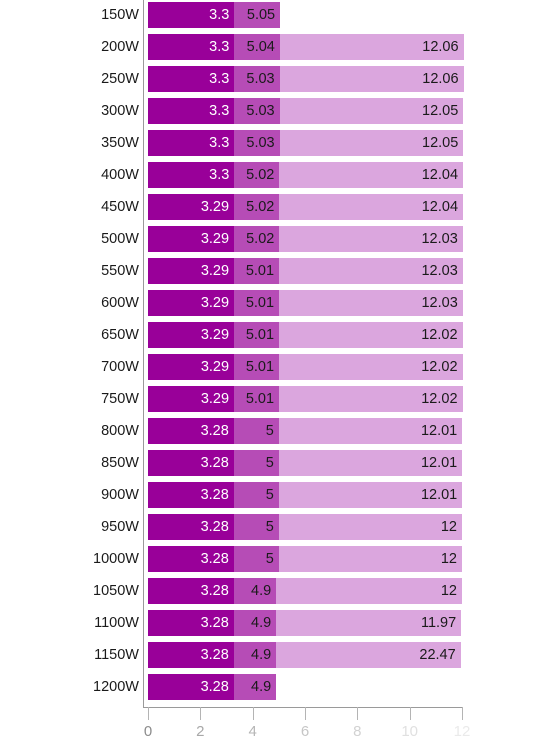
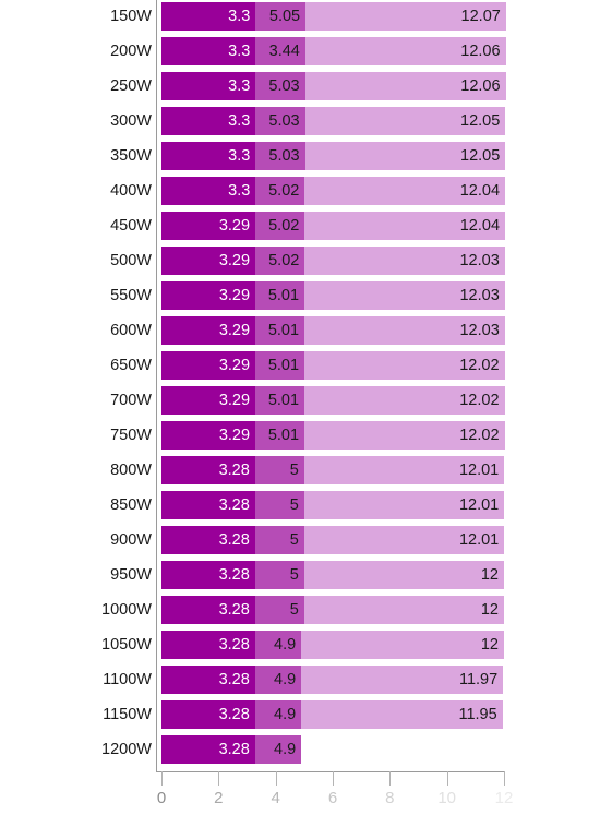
  150W
  3.3
  5.05
+ 12.07
  200W
  3.3
- 5.04
+ 3.44
  12.06
  250W
  3.3
  5.03
  12.06
  300W
  3.3
  5.03
  12.05
  350W
  3.3
  5.03
  12.05
  400W
  3.3
  5.02
  12.04
  450W
  3.29
  5.02
  12.04
  500W
  3.29
  5.02
  12.03
  550W
  3.29
  5.01
  12.03
  600W
  3.29
  5.01
  12.03
  650W
  3.29
  5.01
  12.02
  700W
  3.29
  5.01
  12.02
  750W
  3.29
  5.01
  12.02
  800W
  3.28
  5
  12.01
  850W
  3.28
  5
  12.01
  900W
  3.28
  5
  12.01
  950W
  3.28
  5
  12
  1000W
  3.28
  5
  12
  1050W
  3.28
  4.9
  12
  1100W
  3.28
  4.9
  11.97
  1150W
  3.28
  4.9
- 22.47
+ 11.95
  1200W
  3.28
  4.9
  0
  2
  4
  6
  8
  10
